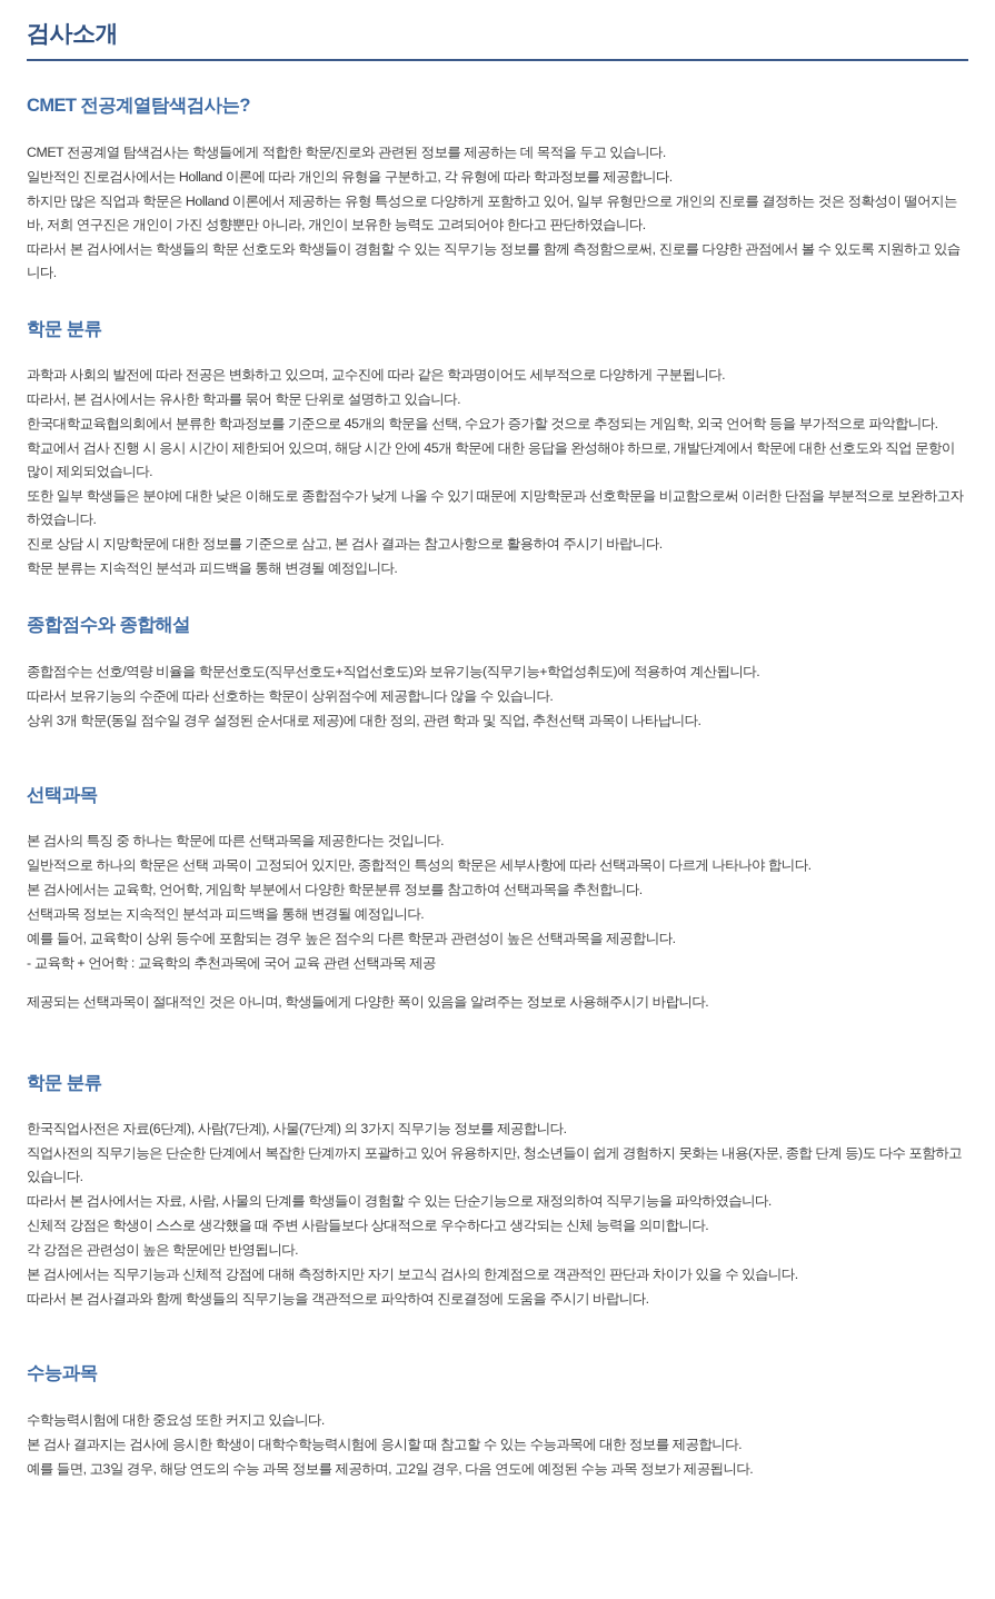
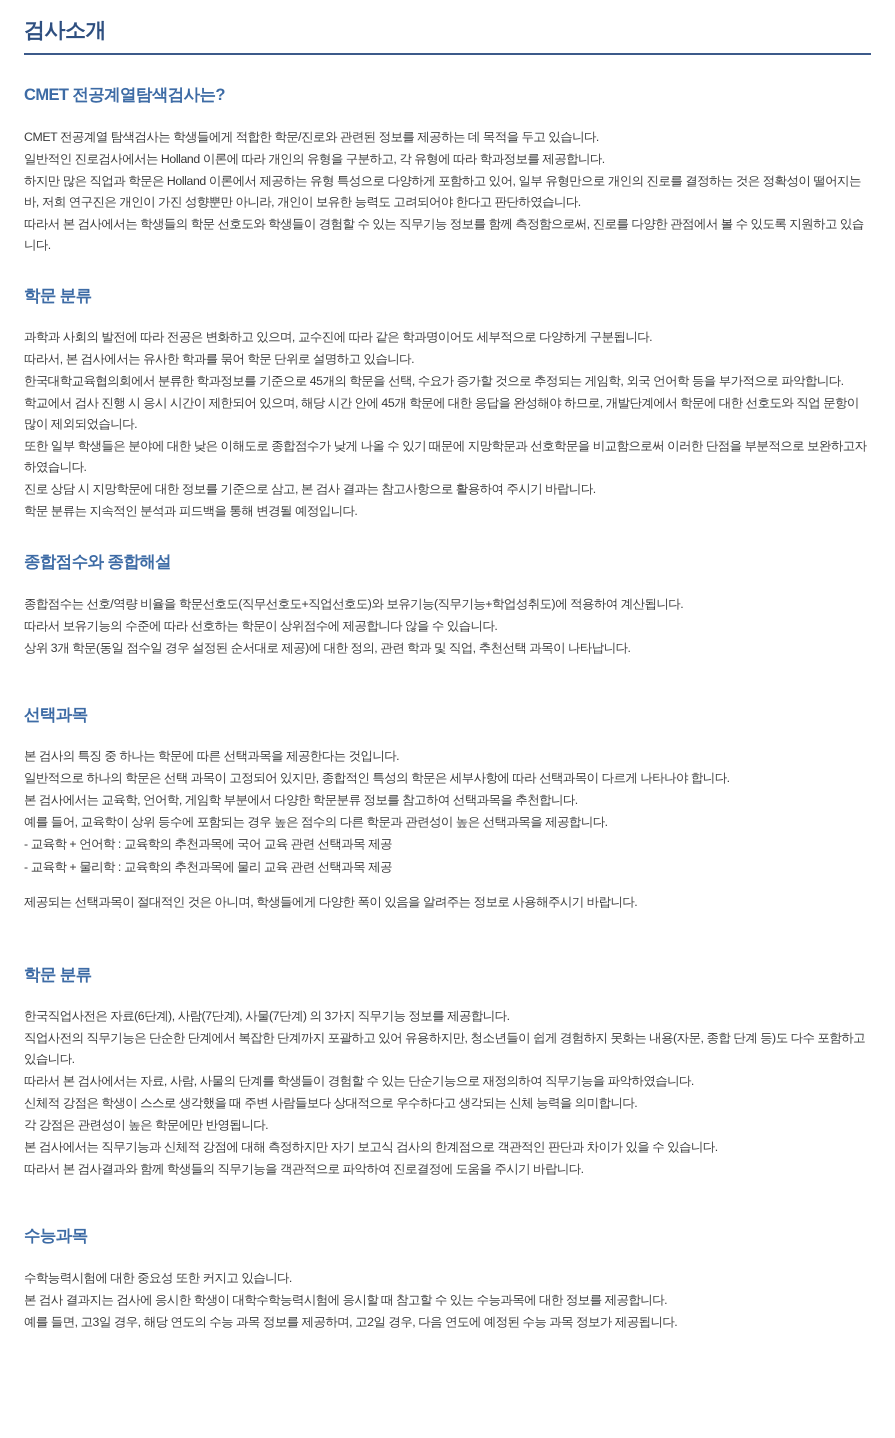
  검사소개
  CMET 전공계열탐색검사는?
  CMET 전공계열 탐색검사는 학생들에게 적합한 학문/진로와 관련된 정보를 제공하는 데 목적을 두고 있습니다.
  일반적인 진로검사에서는 Holland 이론에 따라 개인의 유형을 구분하고, 각 유형에 따라 학과정보를 제공합니다.
  하지만 많은 직업과 학문은 Holland 이론에서 제공하는 유형 특성으로 다양하게 포함하고 있어, 일부 유형만으로 개인의 진로를 결정하는 것은 정확성이 떨어지는 바, 저희 연구진은 개인이 가진 성향뿐만 아니라, 개인이 보유한 능력도 고려되어야 한다고 판단하였습니다.
  따라서 본 검사에서는 학생들의 학문 선호도와 학생들이 경험할 수 있는 직무기능 정보를 함께 측정함으로써, 진로를 다양한 관점에서 볼 수 있도록 지원하고 있습니다.
  학문 분류
  과학과 사회의 발전에 따라 전공은 변화하고 있으며, 교수진에 따라 같은 학과명이어도 세부적으로 다양하게 구분됩니다.
  따라서, 본 검사에서는 유사한 학과를 묶어 학문 단위로 설명하고 있습니다.
  한국대학교육협의회에서 분류한 학과정보를 기준으로 45개의 학문을 선택, 수요가 증가할 것으로 추정되는 게임학, 외국 언어학 등을 부가적으로 파악합니다.
  학교에서 검사 진행 시 응시 시간이 제한되어 있으며, 해당 시간 안에 45개 학문에 대한 응답을 완성해야 하므로, 개발단계에서 학문에 대한 선호도와 직업 문항이 많이 제외되었습니다.
  또한 일부 학생들은 분야에 대한 낮은 이해도로 종합점수가 낮게 나올 수 있기 때문에 지망학문과 선호학문을 비교함으로써 이러한 단점을 부분적으로 보완하고자 하였습니다.
  진로 상담 시 지망학문에 대한 정보를 기준으로 삼고, 본 검사 결과는 참고사항으로 활용하여 주시기 바랍니다.
  학문 분류는 지속적인 분석과 피드백을 통해 변경될 예정입니다.
  종합점수와 종합해설
  종합점수는 선호/역량 비율을 학문선호도(직무선호도+직업선호도)와 보유기능(직무기능+학업성취도)에 적용하여 계산됩니다.
  따라서 보유기능의 수준에 따라 선호하는 학문이 상위점수에 제공합니다 않을 수 있습니다.
  상위 3개 학문(동일 점수일 경우 설정된 순서대로 제공)에 대한 정의, 관련 학과 및 직업, 추천선택 과목이 나타납니다.
  선택과목
  본 검사의 특징 중 하나는 학문에 따른 선택과목을 제공한다는 것입니다.
  일반적으로 하나의 학문은 선택 과목이 고정되어 있지만, 종합적인 특성의 학문은 세부사항에 따라 선택과목이 다르게 나타나야 합니다.
  본 검사에서는 교육학, 언어학, 게임학 부분에서 다양한 학문분류 정보를 참고하여 선택과목을 추천합니다.
- 선택과목 정보는 지속적인 분석과 피드백을 통해 변경될 예정입니다.
  예를 들어, 교육학이 상위 등수에 포함되는 경우 높은 점수의 다른 학문과 관련성이 높은 선택과목을 제공합니다.
  - 교육학 + 언어학 : 교육학의 추천과목에 국어 교육 관련 선택과목 제공
+ - 교육학 + 물리학 : 교육학의 추천과목에 물리 교육 관련 선택과목 제공
  제공되는 선택과목이 절대적인 것은 아니며, 학생들에게 다양한 폭이 있음을 알려주는 정보로 사용해주시기 바랍니다.
  학문 분류
  한국직업사전은 자료(6단계), 사람(7단계), 사물(7단계) 의 3가지 직무기능 정보를 제공합니다.
  직업사전의 직무기능은 단순한 단계에서 복잡한 단계까지 포괄하고 있어 유용하지만, 청소년들이 쉽게 경험하지 못화는 내용(자문, 종합 단계 등)도 다수 포함하고 있습니다.
  따라서 본 검사에서는 자료, 사람, 사물의 단계를 학생들이 경험할 수 있는 단순기능으로 재정의하여 직무기능을 파악하였습니다.
  신체적 강점은 학생이 스스로 생각했을 때 주변 사람들보다 상대적으로 우수하다고 생각되는 신체 능력을 의미합니다.
  각 강점은 관련성이 높은 학문에만 반영됩니다.
  본 검사에서는 직무기능과 신체적 강점에 대해 측정하지만 자기 보고식 검사의 한계점으로 객관적인 판단과 차이가 있을 수 있습니다.
  따라서 본 검사결과와 함께 학생들의 직무기능을 객관적으로 파악하여 진로결정에 도움을 주시기 바랍니다.
  수능과목
  수학능력시험에 대한 중요성 또한 커지고 있습니다.
  본 검사 결과지는 검사에 응시한 학생이 대학수학능력시험에 응시할 때 참고할 수 있는 수능과목에 대한 정보를 제공합니다.
  예를 들면, 고3일 경우, 해당 연도의 수능 과목 정보를 제공하며, 고2일 경우, 다음 연도에 예정된 수능 과목 정보가 제공됩니다.
